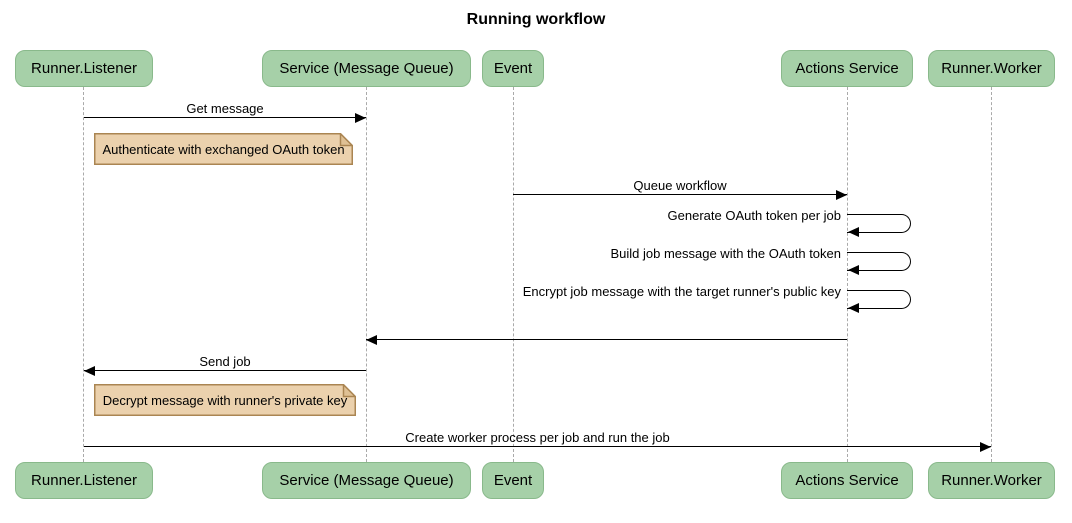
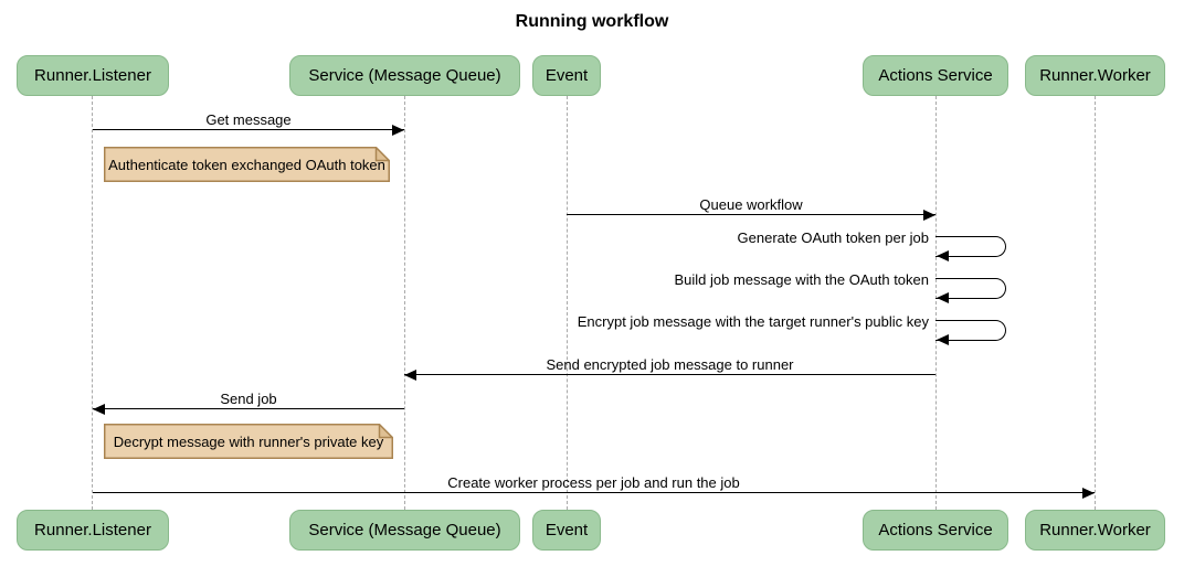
  Running workflow
  Runner.Listener
  Service (Message Queue)
  Event
  Actions Service
  Runner.Worker
  Get message
- Authenticate with exchanged OAuth token
+ Authenticate token exchanged OAuth token
  Queue workflow
  Generate OAuth token per job
  Build job message with the OAuth token
  Encrypt job message with the target runner's public key
+ Send encrypted job message to runner
  Send job
  Decrypt message with runner's private key
  Create worker process per job and run the job
  Runner.Listener
  Service (Message Queue)
  Event
  Actions Service
  Runner.Worker
